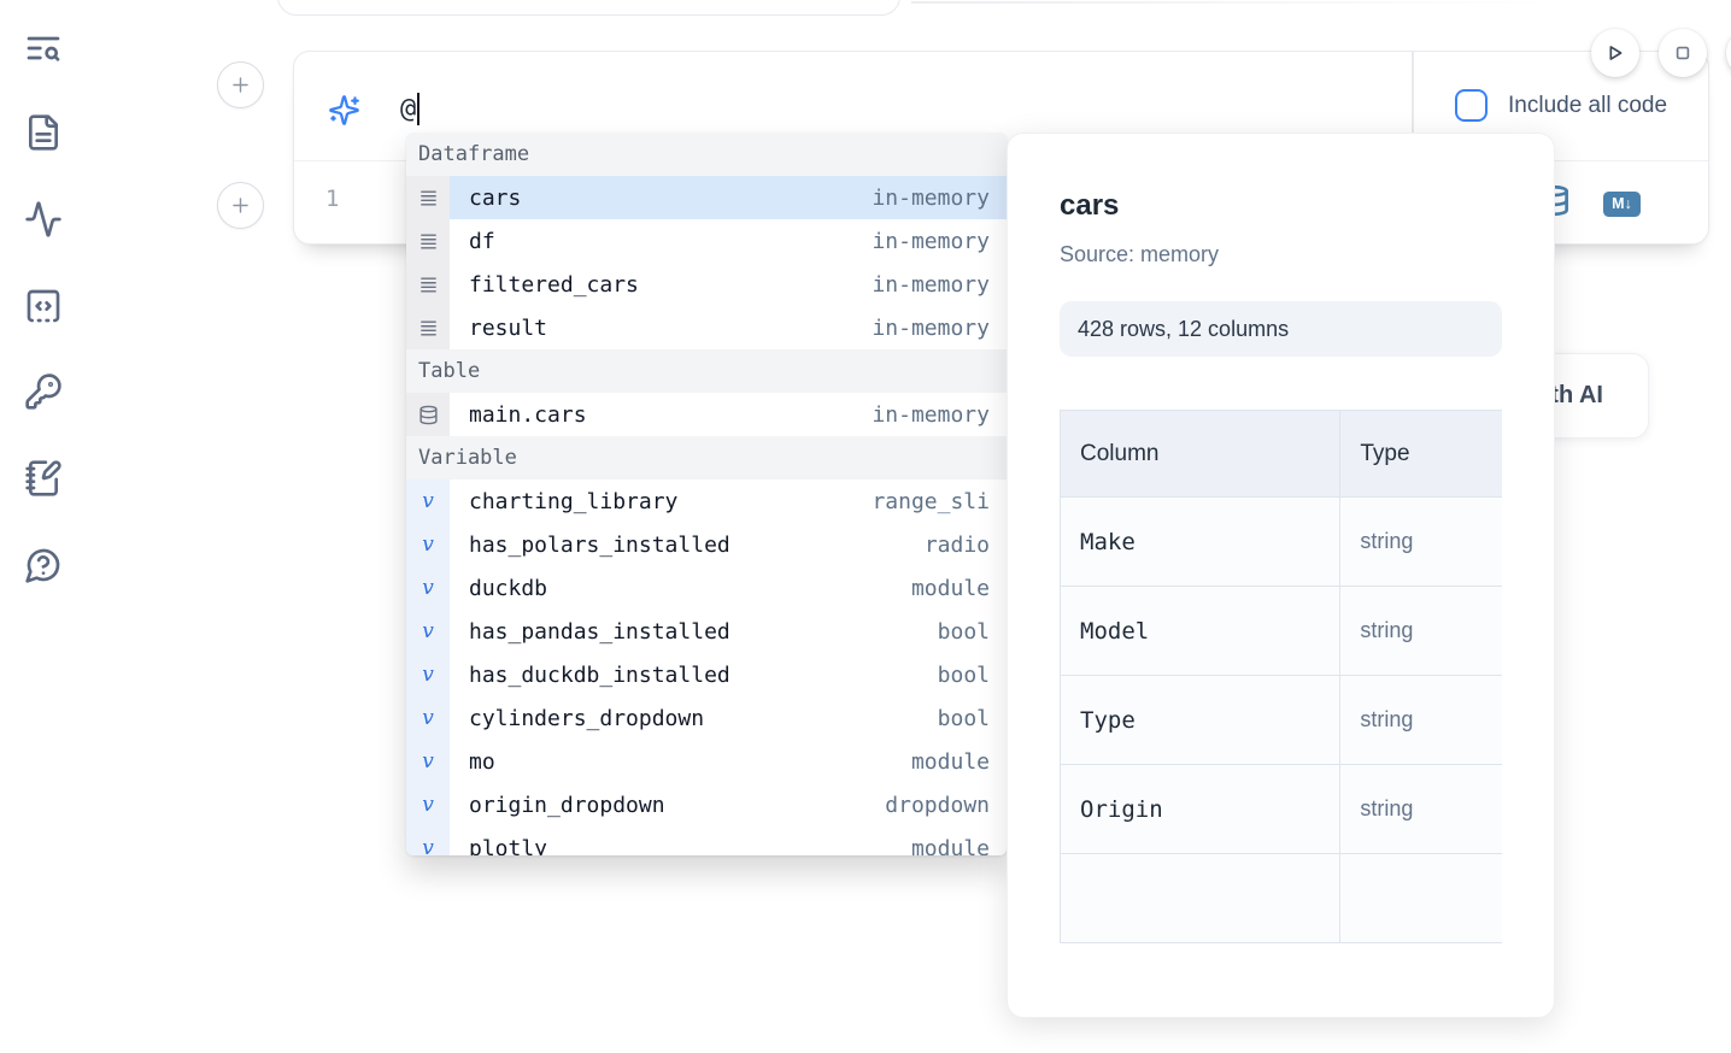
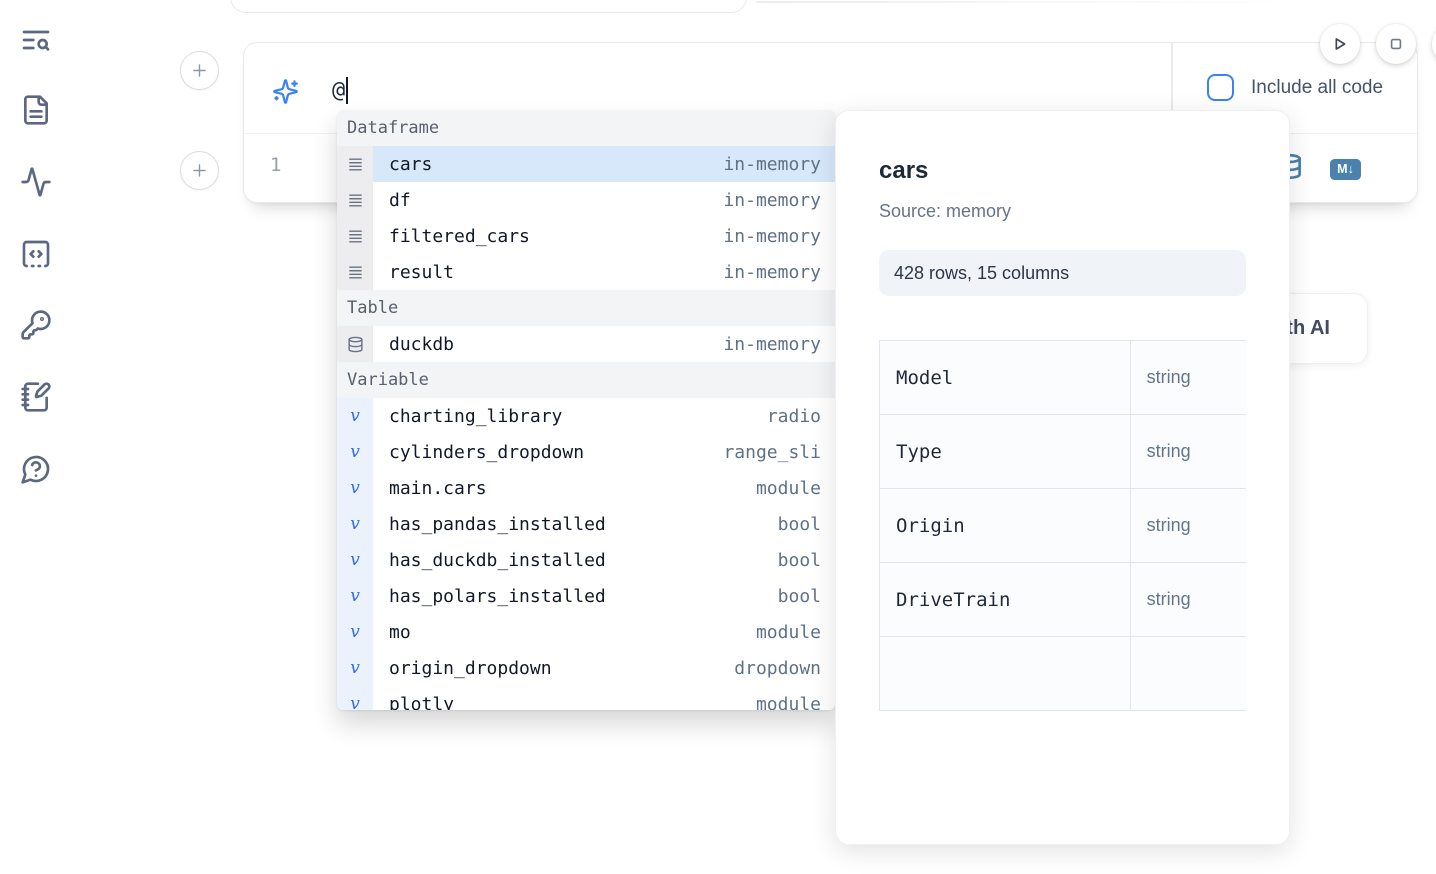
  @
  Include all code
  1
  M↓
  Dataframe
  cars
  in-memory
  df
  in-memory
  filtered_cars
  in-memory
  result
  in-memory
  Table
- main.cars
+ duckdb
  in-memory
  Variable
  v
  charting_library
- range_sli
+ radio
  v
- has_polars_installed
+ cylinders_dropdown
- radio
+ range_sli
  v
- duckdb
+ main.cars
  module
  v
  has_pandas_installed
  bool
  v
  has_duckdb_installed
  bool
  v
- cylinders_dropdown
+ has_polars_installed
  bool
  v
  mo
  module
  v
  origin_dropdown
  dropdown
  v
  plotly
  module
  cars
  Source: memory
- 428 rows, 12 columns
+ 428 rows, 15 columns
- Column	Type
- Make	string
  Model	string
  Type	string
  Origin	string
+ DriveTrain	string
